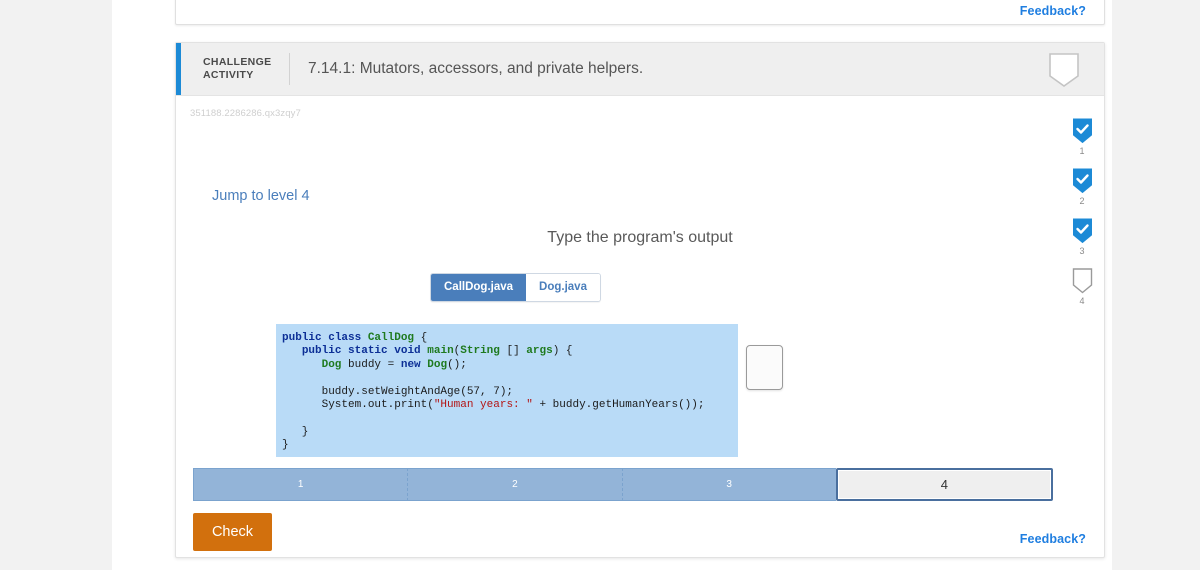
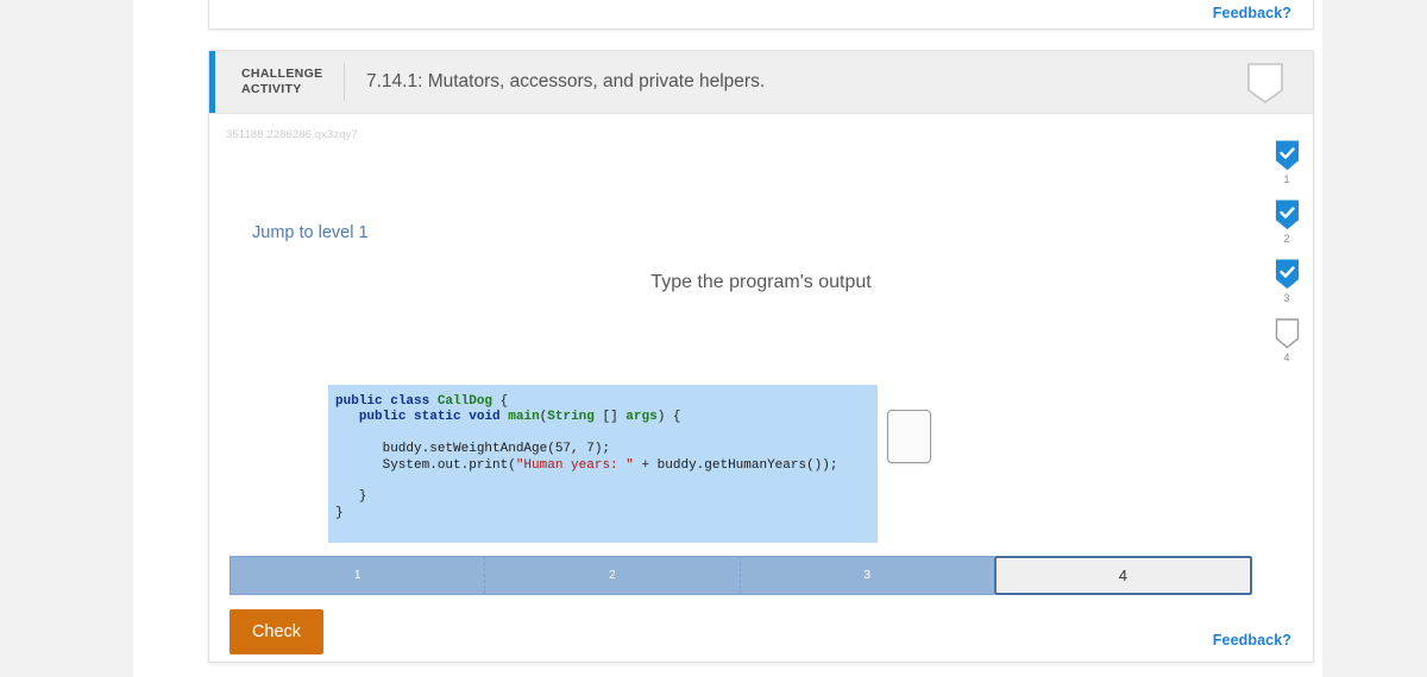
  Feedback?
  CHALLENGE
  ACTIVITY
  7.14.1: Mutators, accessors, and private helpers.
  351188.2286286.qx3zqy7
- Jump to level 4
+ Jump to level 1
  Type the program's output
- CallDog.java
- Dog.java
  public class CallDog {
  public static void main(String [] args) {
- Dog buddy = new Dog();
  buddy.setWeightAndAge(57, 7);
  System.out.print("Human years: " + buddy.getHumanYears());
  }
  }
  1
  2
  3
  4
  Check
  Feedback?
  1
  2
  3
  4
